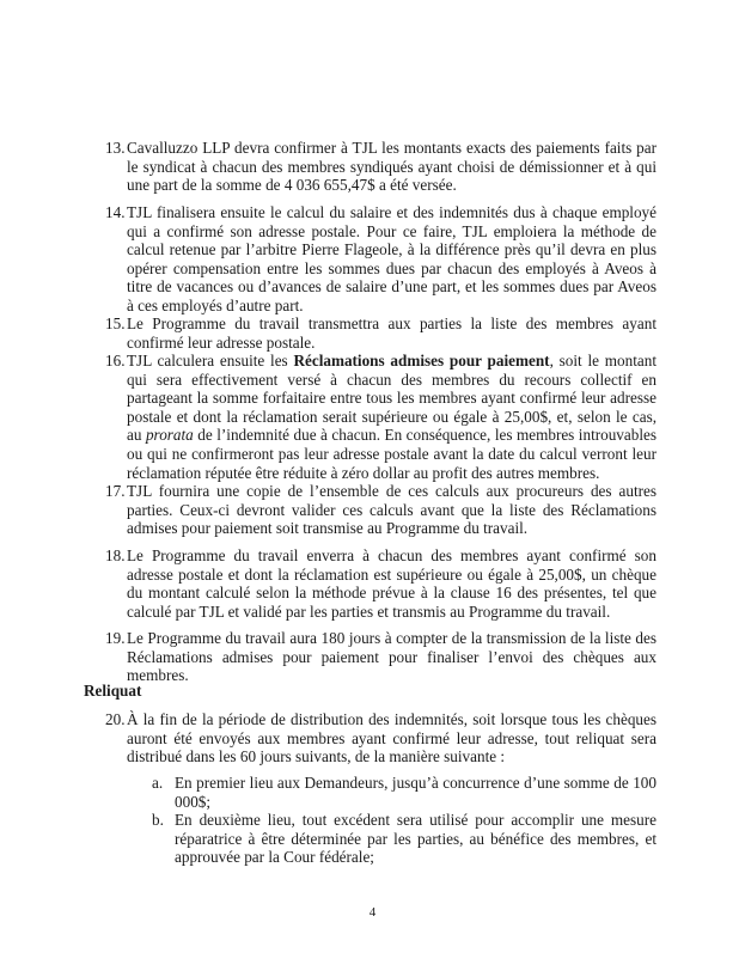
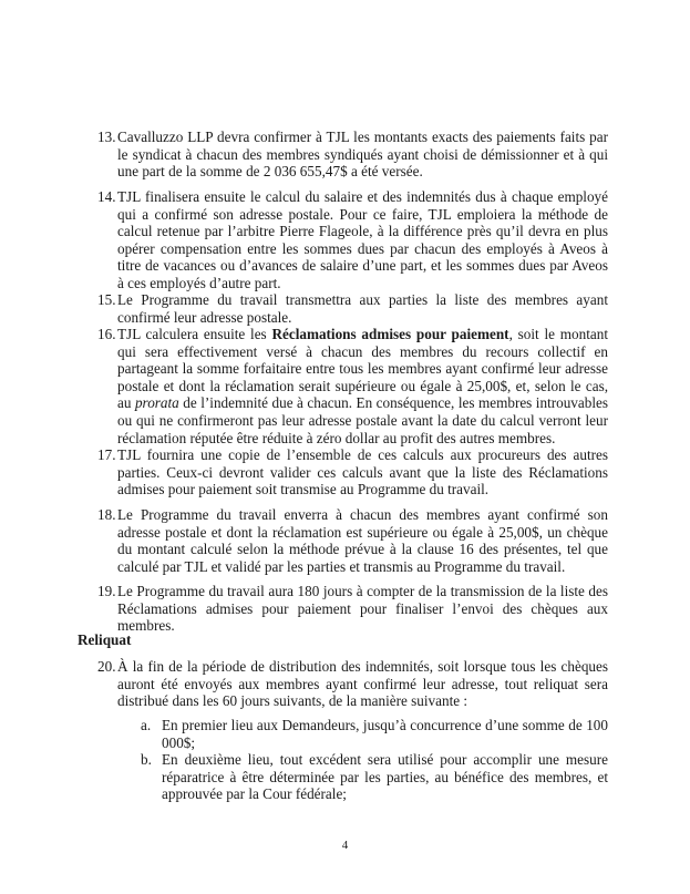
  13.
- Cavalluzzo LLP devra confirmer à TJL les montants exacts des paiements faits par le syndicat à chacun des membres syndiqués ayant choisi de démissionner et à qui une part de la somme de 4 036 655,47$ a été versée.
+ Cavalluzzo LLP devra confirmer à TJL les montants exacts des paiements faits par le syndicat à chacun des membres syndiqués ayant choisi de démissionner et à qui une part de la somme de 2 036 655,47$ a été versée.
  14.
  TJL finalisera ensuite le calcul du salaire et des indemnités dus à chaque employé qui a confirmé son adresse postale. Pour ce faire, TJL emploiera la méthode de calcul retenue par l’arbitre Pierre Flageole, à la différence près qu’il devra en plus opérer compensation entre les sommes dues par chacun des employés à Aveos à titre de vacances ou d’avances de salaire d’une part, et les sommes dues par Aveos à ces employés d’autre part.
  15.
  Le Programme du travail transmettra aux parties la liste des membres ayant confirmé leur adresse postale.
  16.
  TJL calculera ensuite les Réclamations admises pour paiement, soit le montant qui sera effectivement versé à chacun des membres du recours collectif en partageant la somme forfaitaire entre tous les membres ayant confirmé leur adresse postale et dont la réclamation serait supérieure ou égale à 25,00$, et, selon le cas, au prorata de l’indemnité due à chacun. En conséquence, les membres introuvables ou qui ne confirmeront pas leur adresse postale avant la date du calcul verront leur réclamation réputée être réduite à zéro dollar au profit des autres membres.
  17.
  TJL fournira une copie de l’ensemble de ces calculs aux procureurs des autres parties. Ceux-ci devront valider ces calculs avant que la liste des Réclamations admises pour paiement soit transmise au Programme du travail.
  18.
  Le Programme du travail enverra à chacun des membres ayant confirmé son adresse postale et dont la réclamation est supérieure ou égale à 25,00$, un chèque du montant calculé selon la méthode prévue à la clause 16 des présentes, tel que calculé par TJL et validé par les parties et transmis au Programme du travail.
  19.
  Le Programme du travail aura 180 jours à compter de la transmission de la liste des Réclamations admises pour paiement pour finaliser l’envoi des chèques aux membres.
  Reliquat
  20.
  À la fin de la période de distribution des indemnités, soit lorsque tous les chèques auront été envoyés aux membres ayant confirmé leur adresse, tout reliquat sera distribué dans les 60 jours suivants, de la manière suivante :
  a.
  En premier lieu aux Demandeurs, jusqu’à concurrence d’une somme de 100 000$;
  b.
  En deuxième lieu, tout excédent sera utilisé pour accomplir une mesure réparatrice à être déterminée par les parties, au bénéfice des membres, et approuvée par la Cour fédérale;
  4
